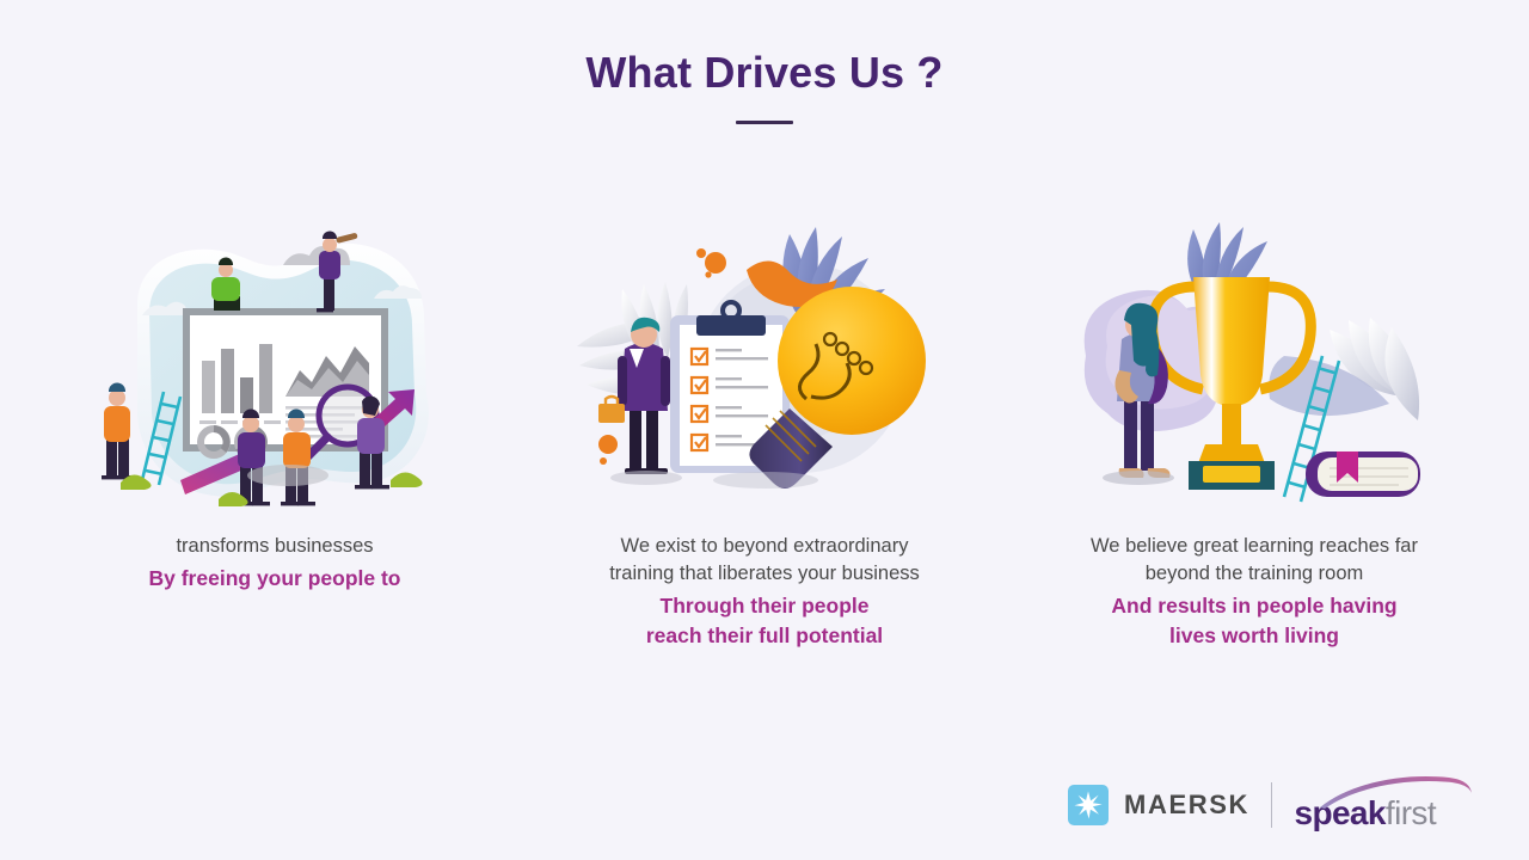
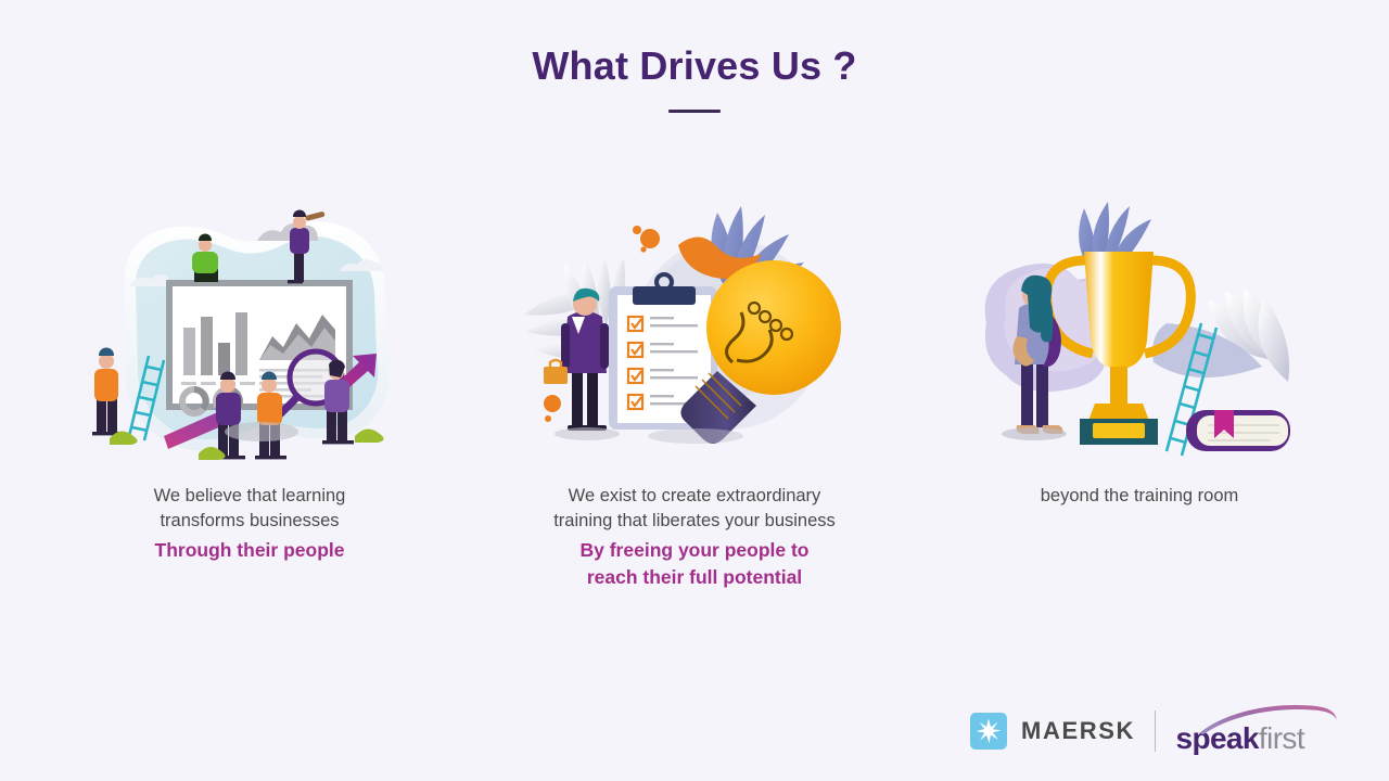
  What Drives Us ?
+ We believe that learning
  transforms businesses
- By freeing your people to
+ Through their people
- We exist to beyond extraordinary
+ We exist to create extraordinary
  training that liberates your business
- Through their people
+ By freeing your people to
  reach their full potential
- We believe great learning reaches far
  beyond the training room
- And results in people having
- lives worth living
  MAERSK
  speakfirst
